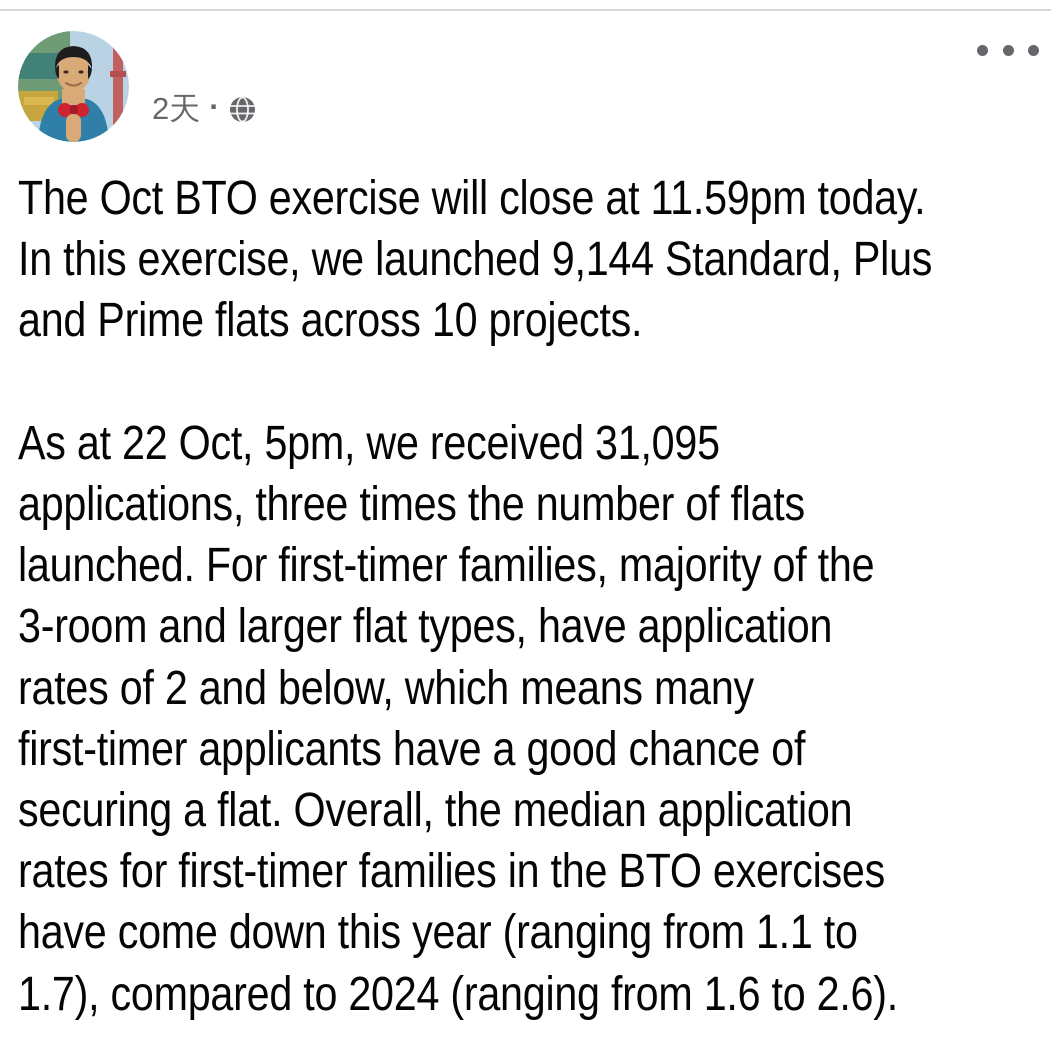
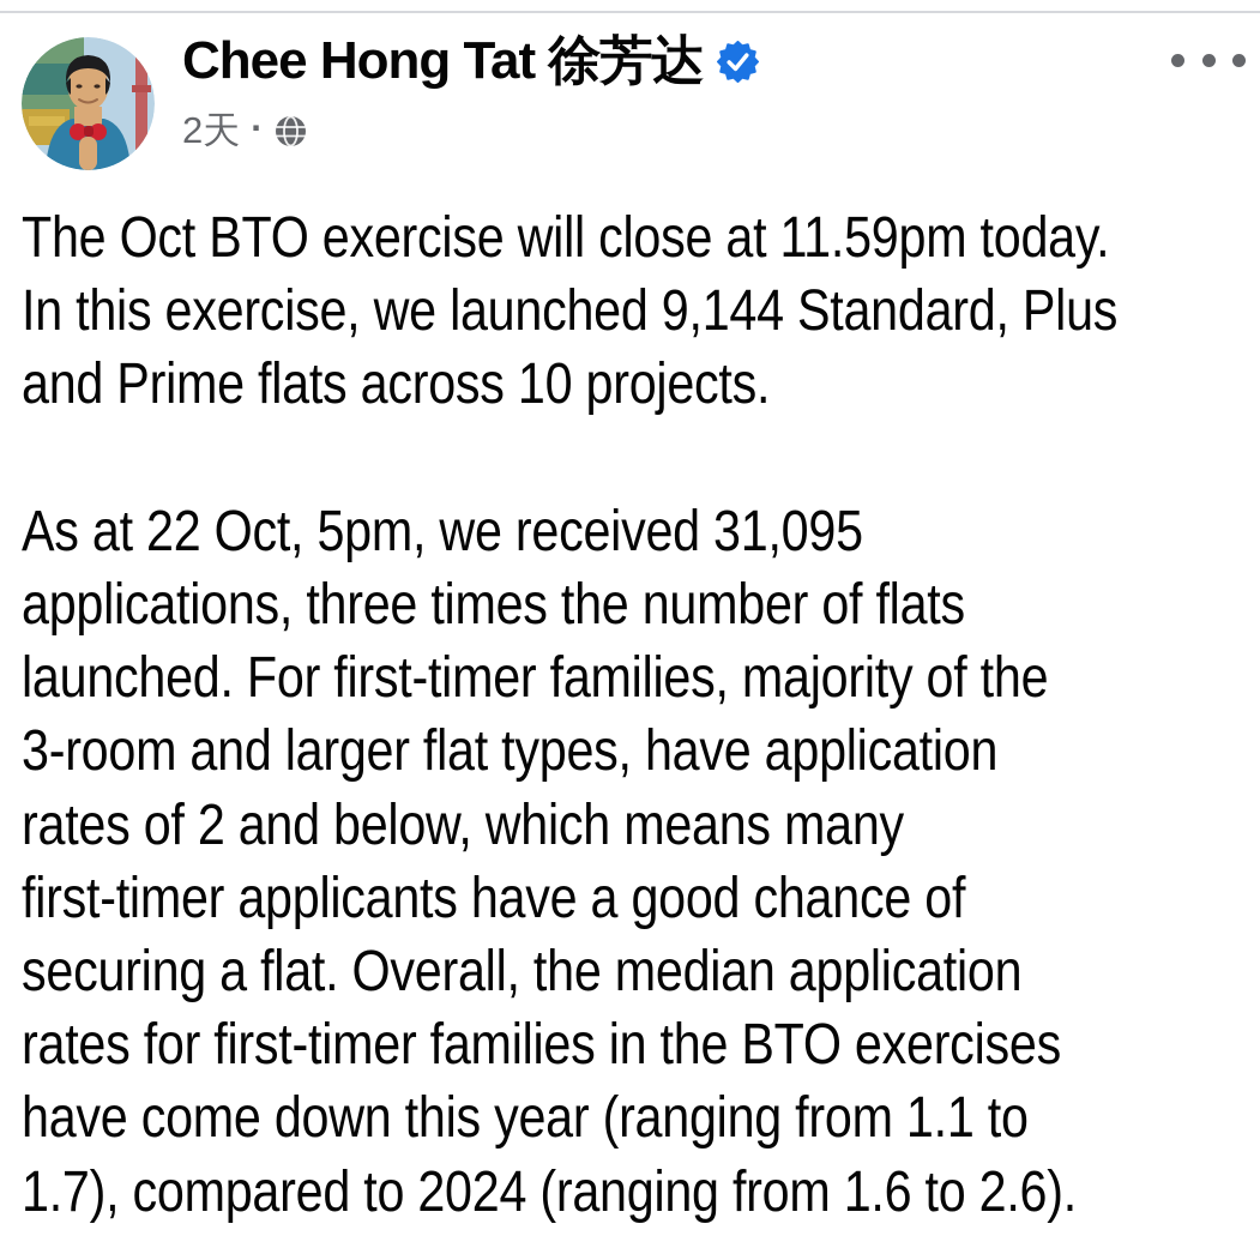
+ Chee Hong Tat 徐芳达
  2天
  ·
  The Oct BTO exercise will close at 11.59pm today.
  In this exercise, we launched 9,144 Standard, Plus
  and Prime flats across 10 projects.
  As at 22 Oct, 5pm, we received 31,095
  applications, three times the number of flats
  launched. For first-timer families, majority of the
  3-room and larger flat types, have application
  rates of 2 and below, which means many
  first-timer applicants have a good chance of
  securing a flat. Overall, the median application
  rates for first-timer families in the BTO exercises
  have come down this year (ranging from 1.1 to
  1.7), compared to 2024 (ranging from 1.6 to 2.6).
